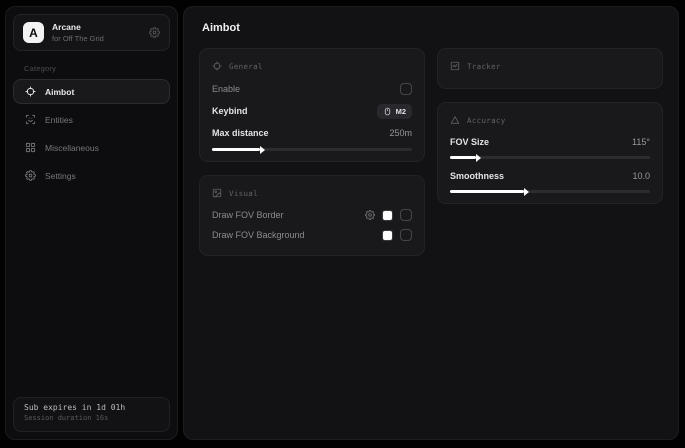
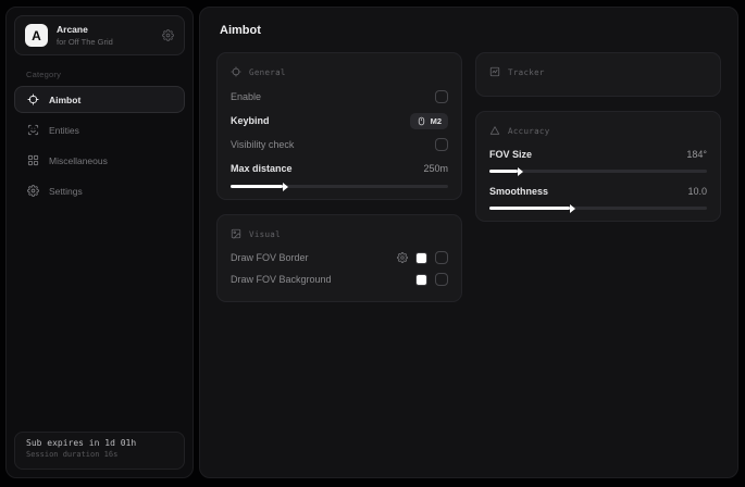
  A
  Arcane
  for Off The Grid
  Category
  Aimbot
  Entities
  Miscellaneous
  Settings
  Sub expires in 1d 01h
  Session duration 16s
  Aimbot
  General
  Enable
  Keybind
  M2
+ Visibility check
  Max distance
  250m
  Visual
  Draw FOV Border
  Draw FOV Background
  Tracker
  Accuracy
  FOV Size
- 115°
+ 184°
  Smoothness
  10.0
